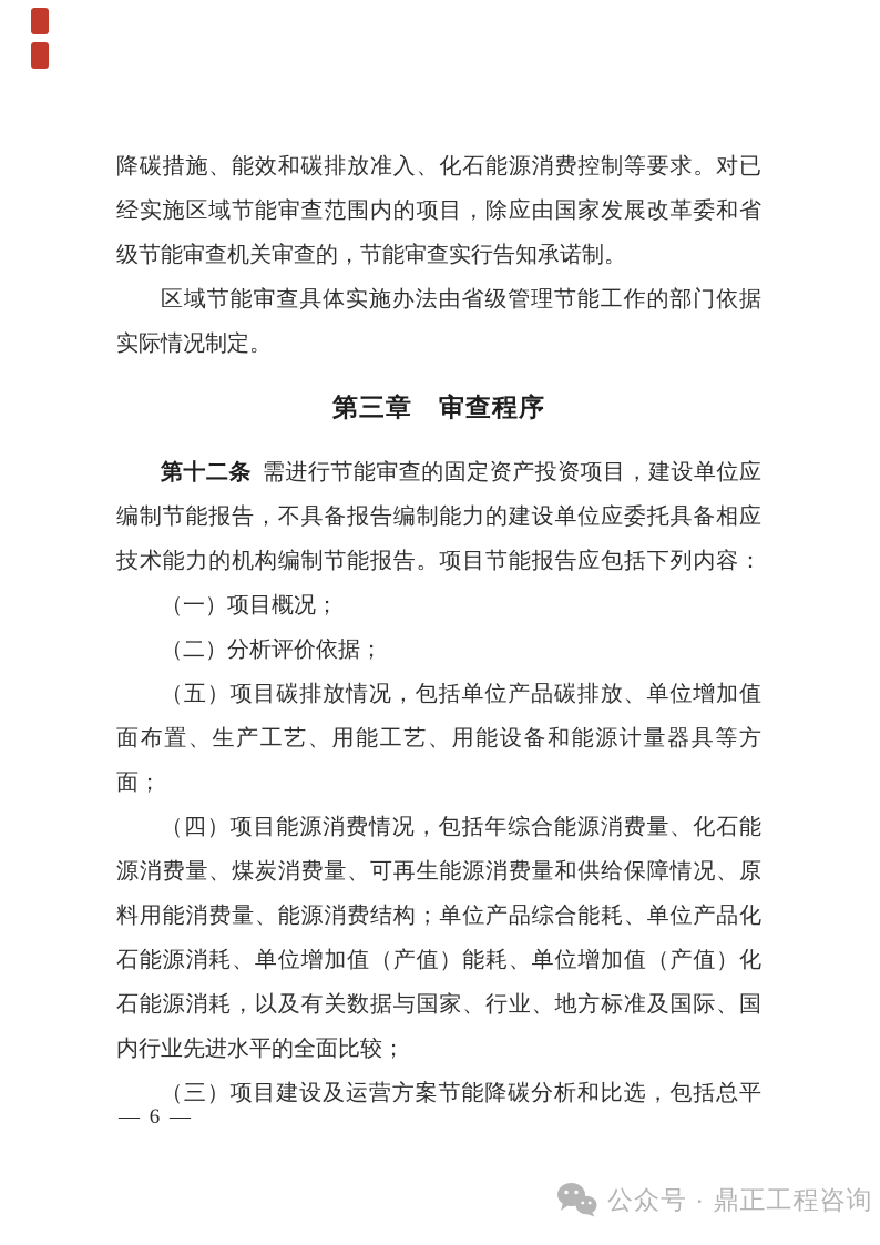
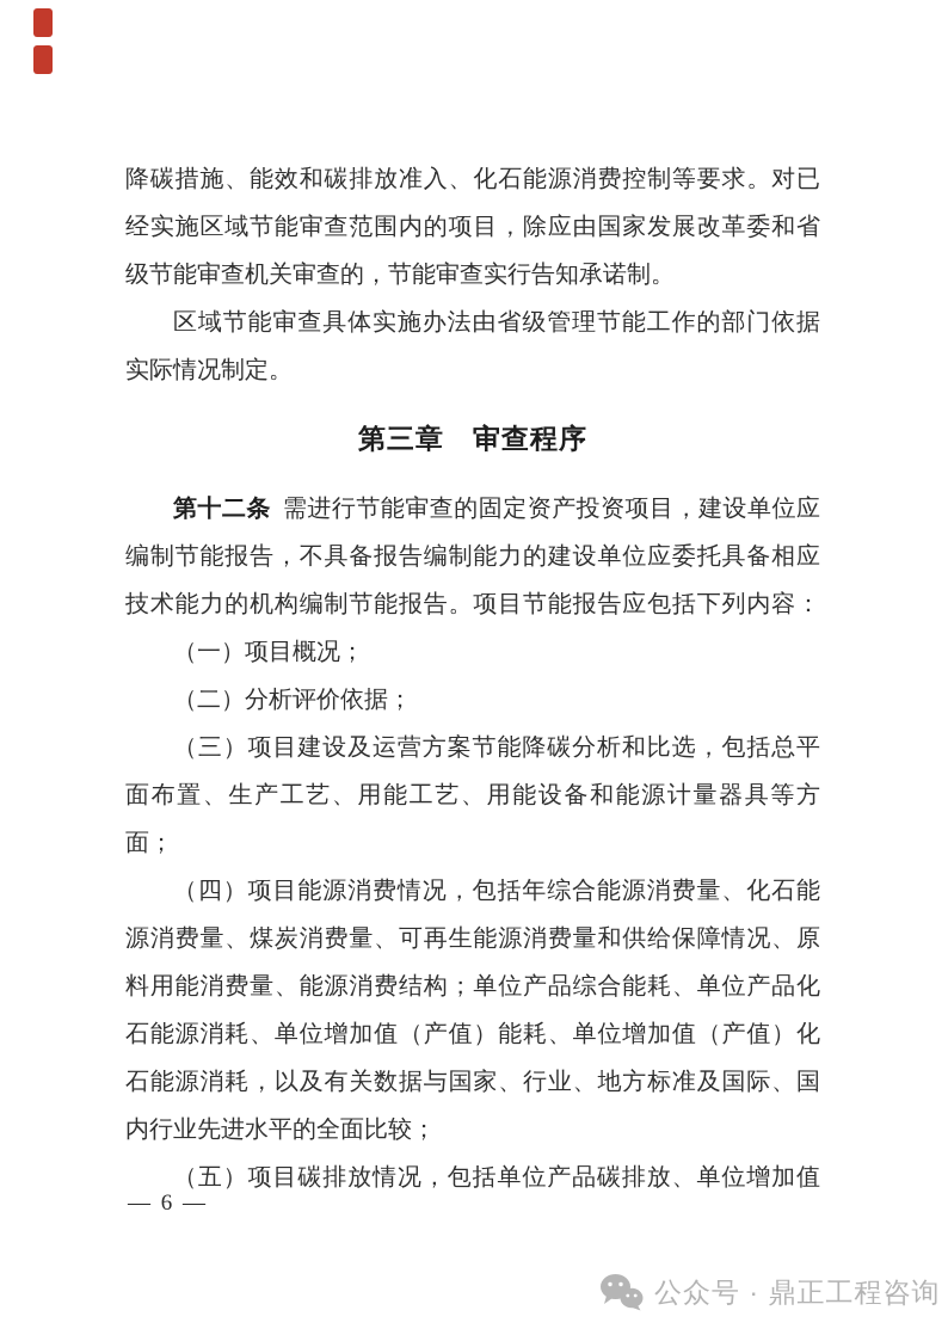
  降碳措施、能效和碳排放准入、化石能源消费控制等要求。对已
  经实施区域节能审查范围内的项目，除应由国家发展改革委和省
  级节能审查机关审查的，节能审查实行告知承诺制。
  区域节能审查具体实施办法由省级管理节能工作的部门依据
  实际情况制定。
  第三章 审查程序
  第十二条 需进行节能审查的固定资产投资项目，建设单位应
  编制节能报告，不具备报告编制能力的建设单位应委托具备相应
  技术能力的机构编制节能报告。项目节能报告应包括下列内容：
  （一）项目概况；
  （二）分析评价依据；
- （五）项目碳排放情况，包括单位产品碳排放、单位增加值
+ （三）项目建设及运营方案节能降碳分析和比选，包括总平
  面布置、生产工艺、用能工艺、用能设备和能源计量器具等方
  面；
  （四）项目能源消费情况，包括年综合能源消费量、化石能
  源消费量、煤炭消费量、可再生能源消费量和供给保障情况、原
  料用能消费量、能源消费结构；单位产品综合能耗、单位产品化
  石能源消耗、单位增加值（产值）能耗、单位增加值（产值）化
  石能源消耗，以及有关数据与国家、行业、地方标准及国际、国
  内行业先进水平的全面比较；
- （三）项目建设及运营方案节能降碳分析和比选，包括总平
+ （五）项目碳排放情况，包括单位产品碳排放、单位增加值
  — 6 —
  公众号 · 鼎正工程咨询
